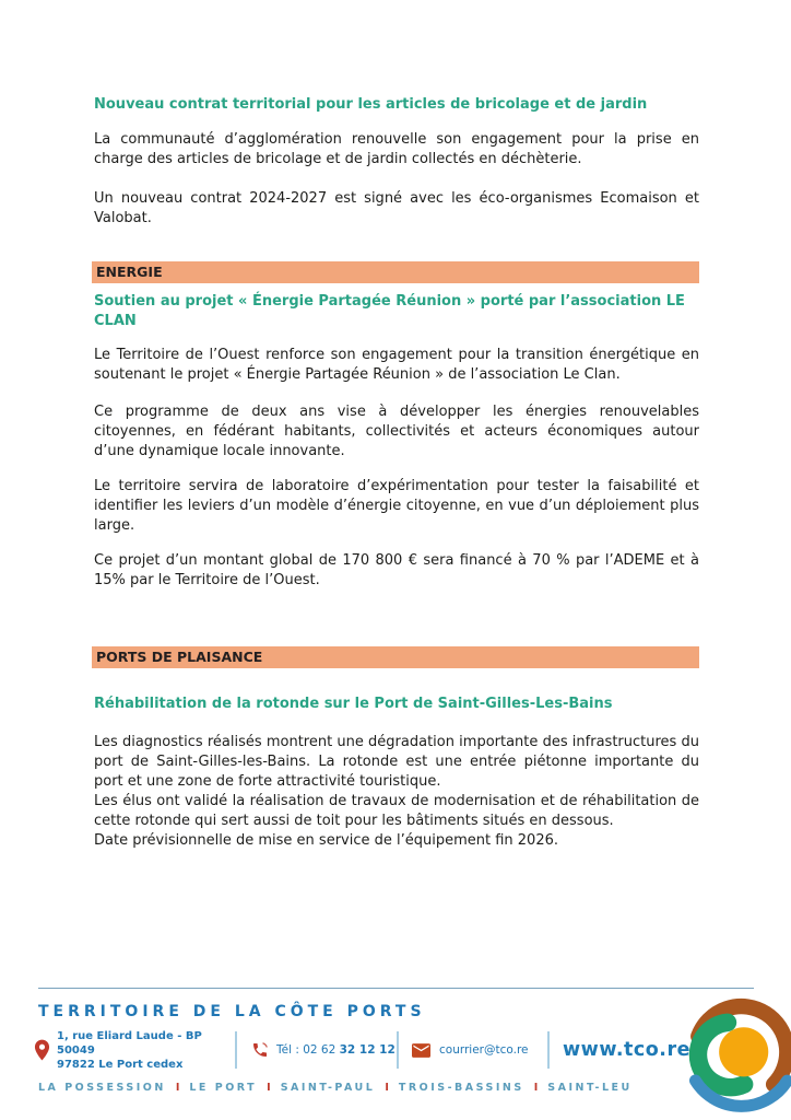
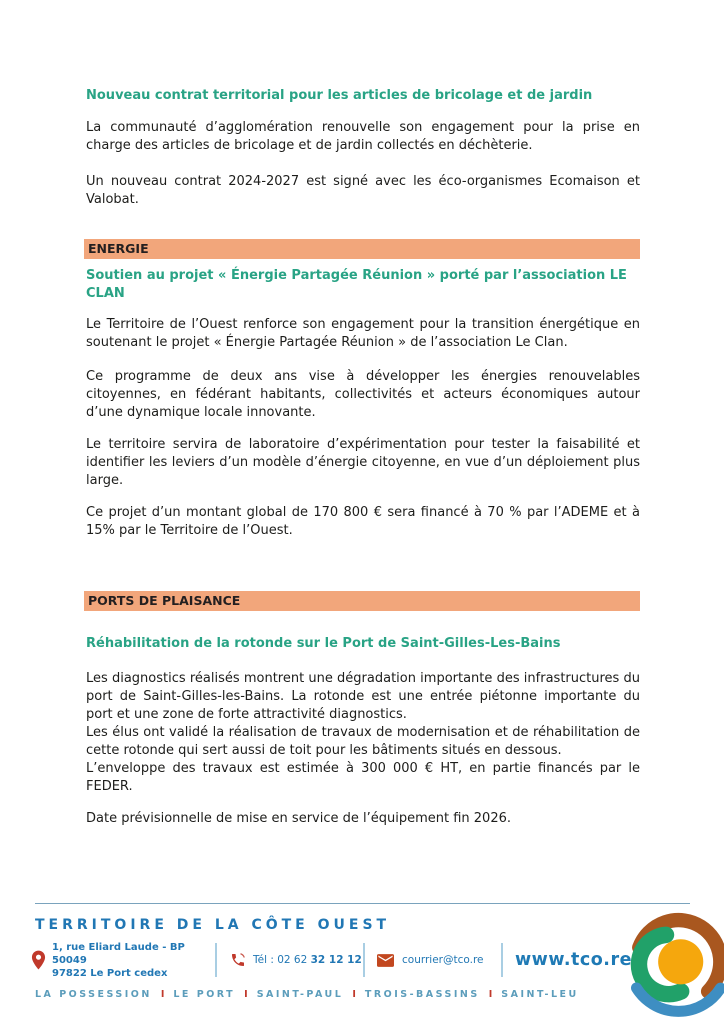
  Nouveau contrat territorial pour les articles de bricolage et de jardin
  La communauté d’agglomération renouvelle son engagement pour la prise en charge des articles de bricolage et de jardin collectés en déchèterie.
  Un nouveau contrat 2024-2027 est signé avec les éco-organismes Ecomaison et Valobat.
  ENERGIE
  Soutien au projet « Énergie Partagée Réunion » porté par l’association LE CLAN
  Le Territoire de l’Ouest renforce son engagement pour la transition énergétique en soutenant le projet « Énergie Partagée Réunion » de l’association Le Clan.
  Ce programme de deux ans vise à développer les énergies renouvelables citoyennes, en fédérant habitants, collectivités et acteurs économiques autour d’une dynamique locale innovante.
  Le territoire servira de laboratoire d’expérimentation pour tester la faisabilité et identifier les leviers d’un modèle d’énergie citoyenne, en vue d’un déploiement plus large.
  Ce projet d’un montant global de 170 800 € sera financé à 70 % par l’ADEME et à 15% par le Territoire de l’Ouest.
  PORTS DE PLAISANCE
  Réhabilitation de la rotonde sur le Port de Saint-Gilles-Les-Bains
- Les diagnostics réalisés montrent une dégradation importante des infrastructures du port de Saint-Gilles-les-Bains. La rotonde est une entrée piétonne importante du port et une zone de forte attractivité touristique.
+ Les diagnostics réalisés montrent une dégradation importante des infrastructures du port de Saint-Gilles-les-Bains. La rotonde est une entrée piétonne importante du port et une zone de forte attractivité diagnostics.
  Les élus ont validé la réalisation de travaux de modernisation et de réhabilitation de cette rotonde qui sert aussi de toit pour les bâtiments situés en dessous.
+ L’enveloppe des travaux est estimée à 300 000 € HT, en partie financés par le FEDER.
  Date prévisionnelle de mise en service de l’équipement fin 2026.
- TERRITOIRE DE LA CÔTE PORTS
+ TERRITOIRE DE LA CÔTE OUEST
  1, rue Eliard Laude - BP 50049
  97822 Le Port cedex
  Tél : 02 62 32 12 12
  courrier@tco.re
  www.tco.re
  LA POSSESSION
  I
  LE PORT
  I
  SAINT-PAUL
  I
  TROIS-BASSINS
  I
  SAINT-LEU
